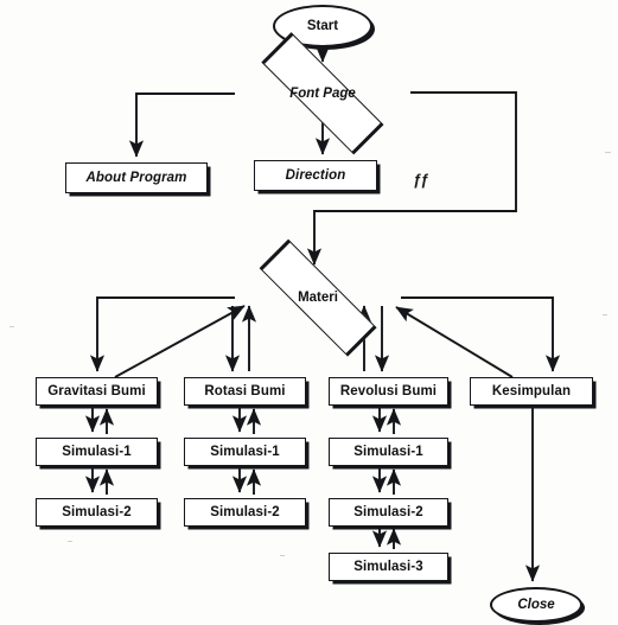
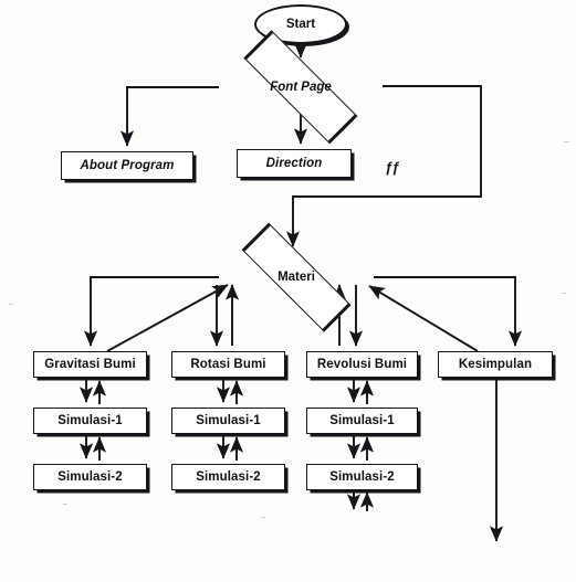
  Start
  Font Page
  About Program
  Direction
  ƒƒ
  Materi
  Gravitasi Bumi
  Rotasi Bumi
  Revolusi Bumi
  Kesimpulan
  Simulasi-1
  Simulasi-2
  Simulasi-1
  Simulasi-2
  Simulasi-1
  Simulasi-2
- Simulasi-3
- Close
